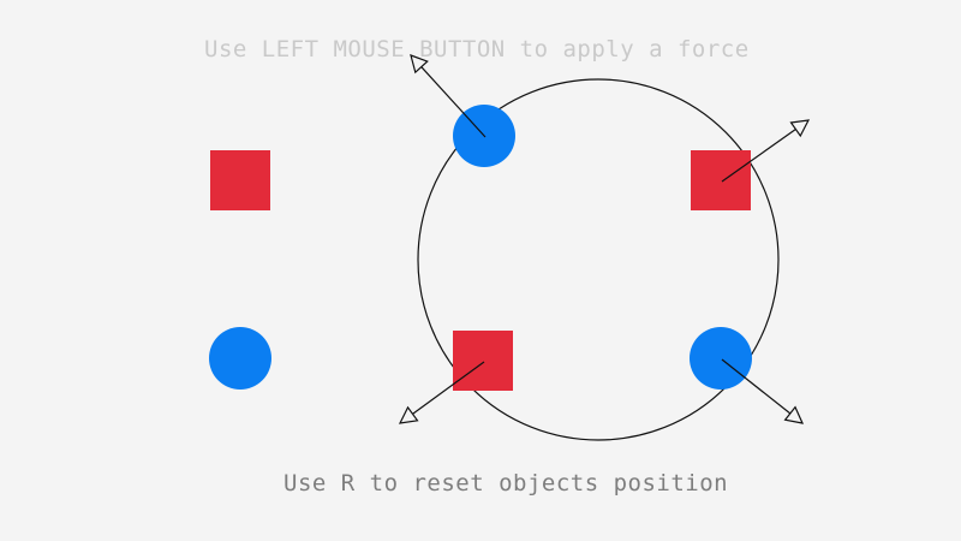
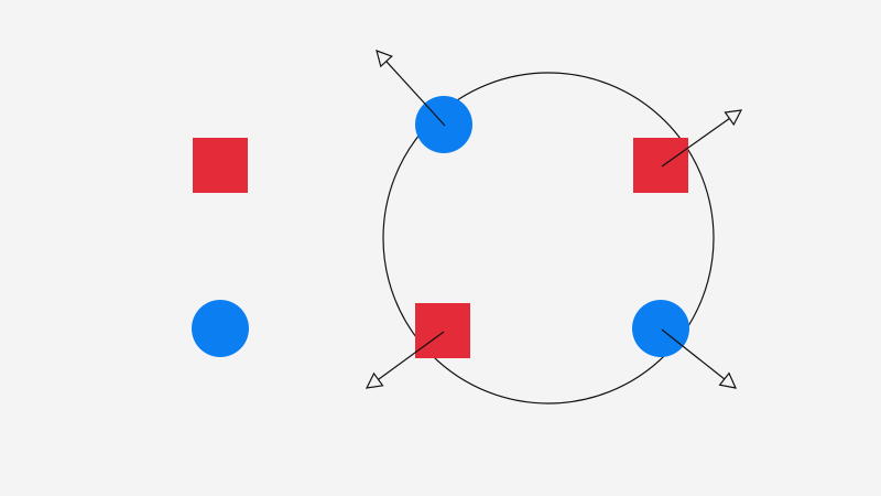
- Use LEFT MOUSE BUTTON to apply a force
- Use R to reset objects position
